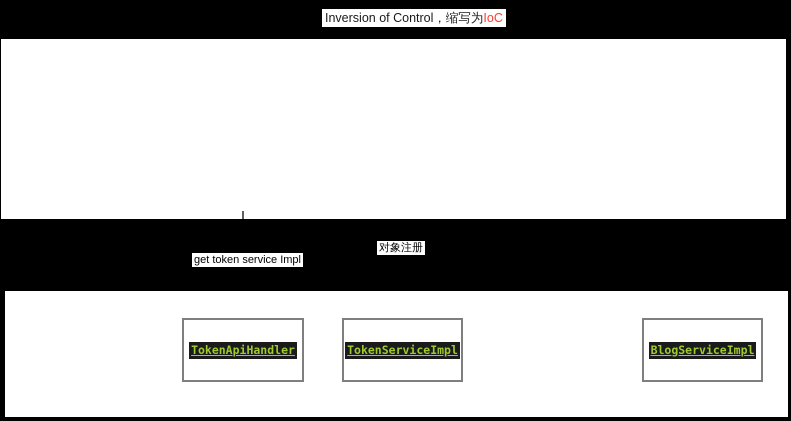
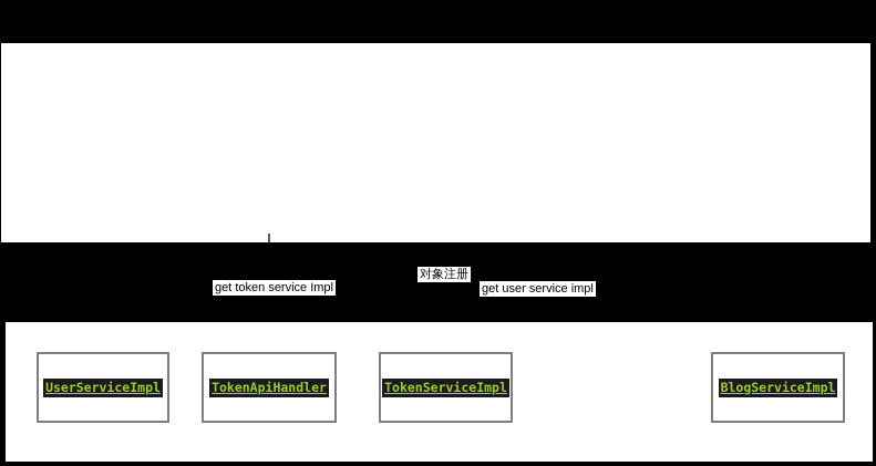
- Inversion of Control，缩写为IoC
  get token service Impl
  对象注册
+ get user service impl
+ UserServiceImpl
  TokenApiHandler
  TokenServiceImpl
  BlogServiceImpl
